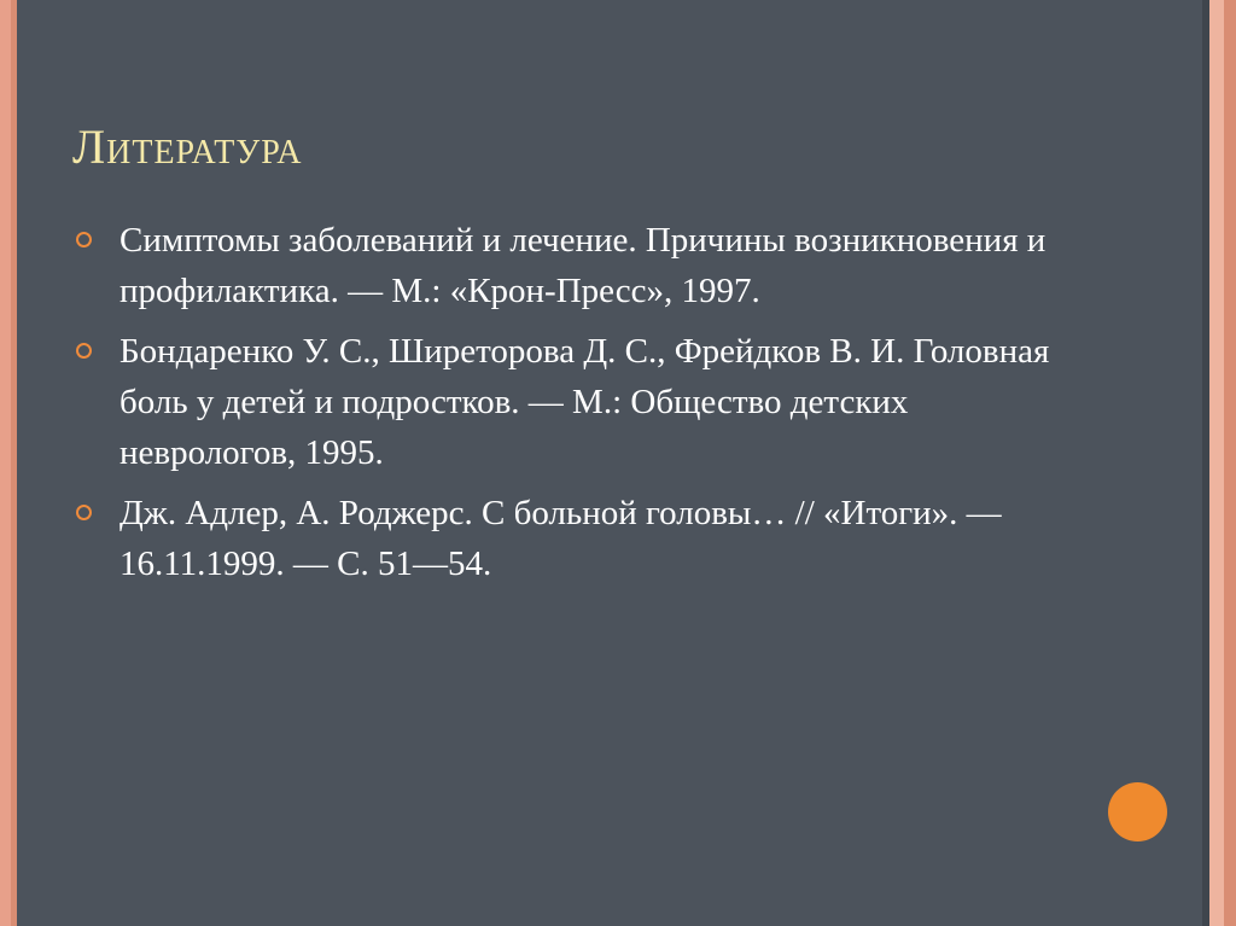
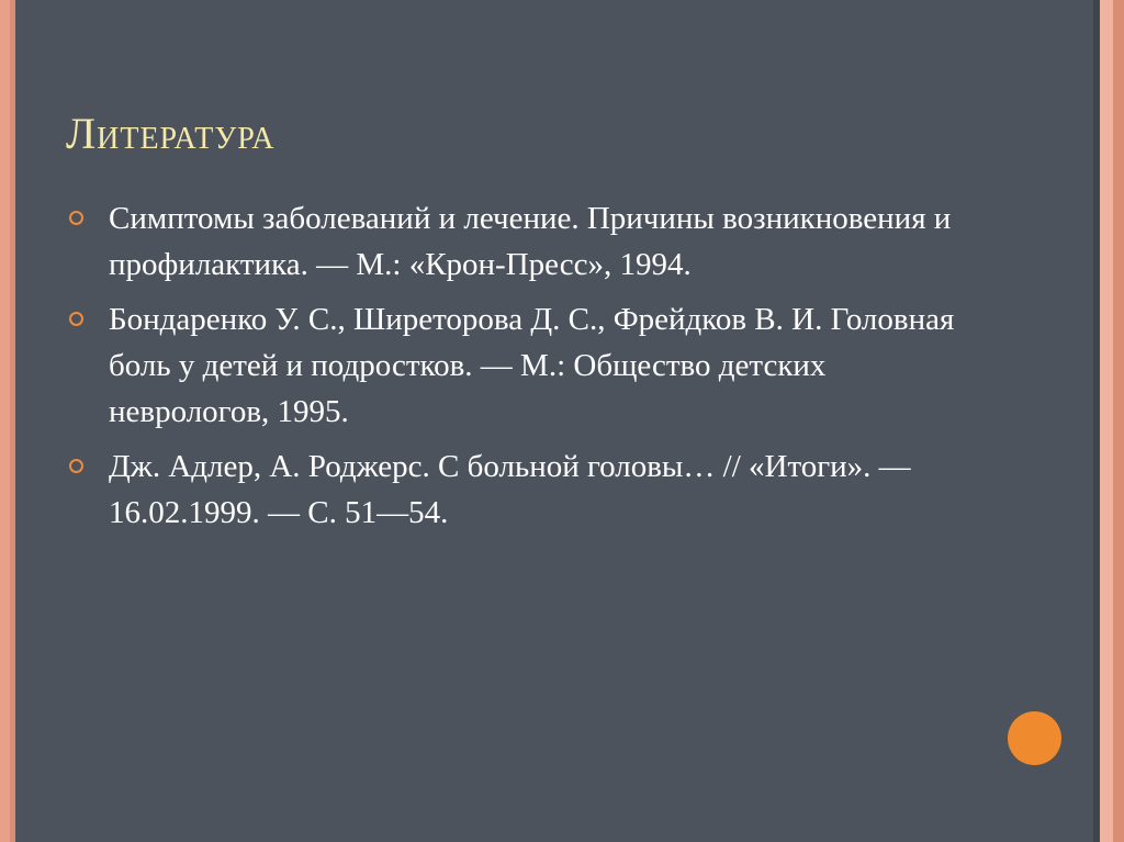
  Литература
- Симптомы заболеваний и лечение. Причины возникновения и профилактика. — М.: «Крон-Пресс», 1997.
+ Симптомы заболеваний и лечение. Причины возникновения и профилактика. — М.: «Крон-Пресс», 1994.
  Бондаренко У. С., Ширеторова Д. С., Фрейдков В. И. Головная боль у детей и подростков. — М.: Общество детских неврологов, 1995.
- Дж. Адлер, А. Роджерс. С больной головы… // «Итоги». — 16.11.1999. — С. 51—54.
+ Дж. Адлер, А. Роджерс. С больной головы… // «Итоги». — 16.02.1999. — С. 51—54.
